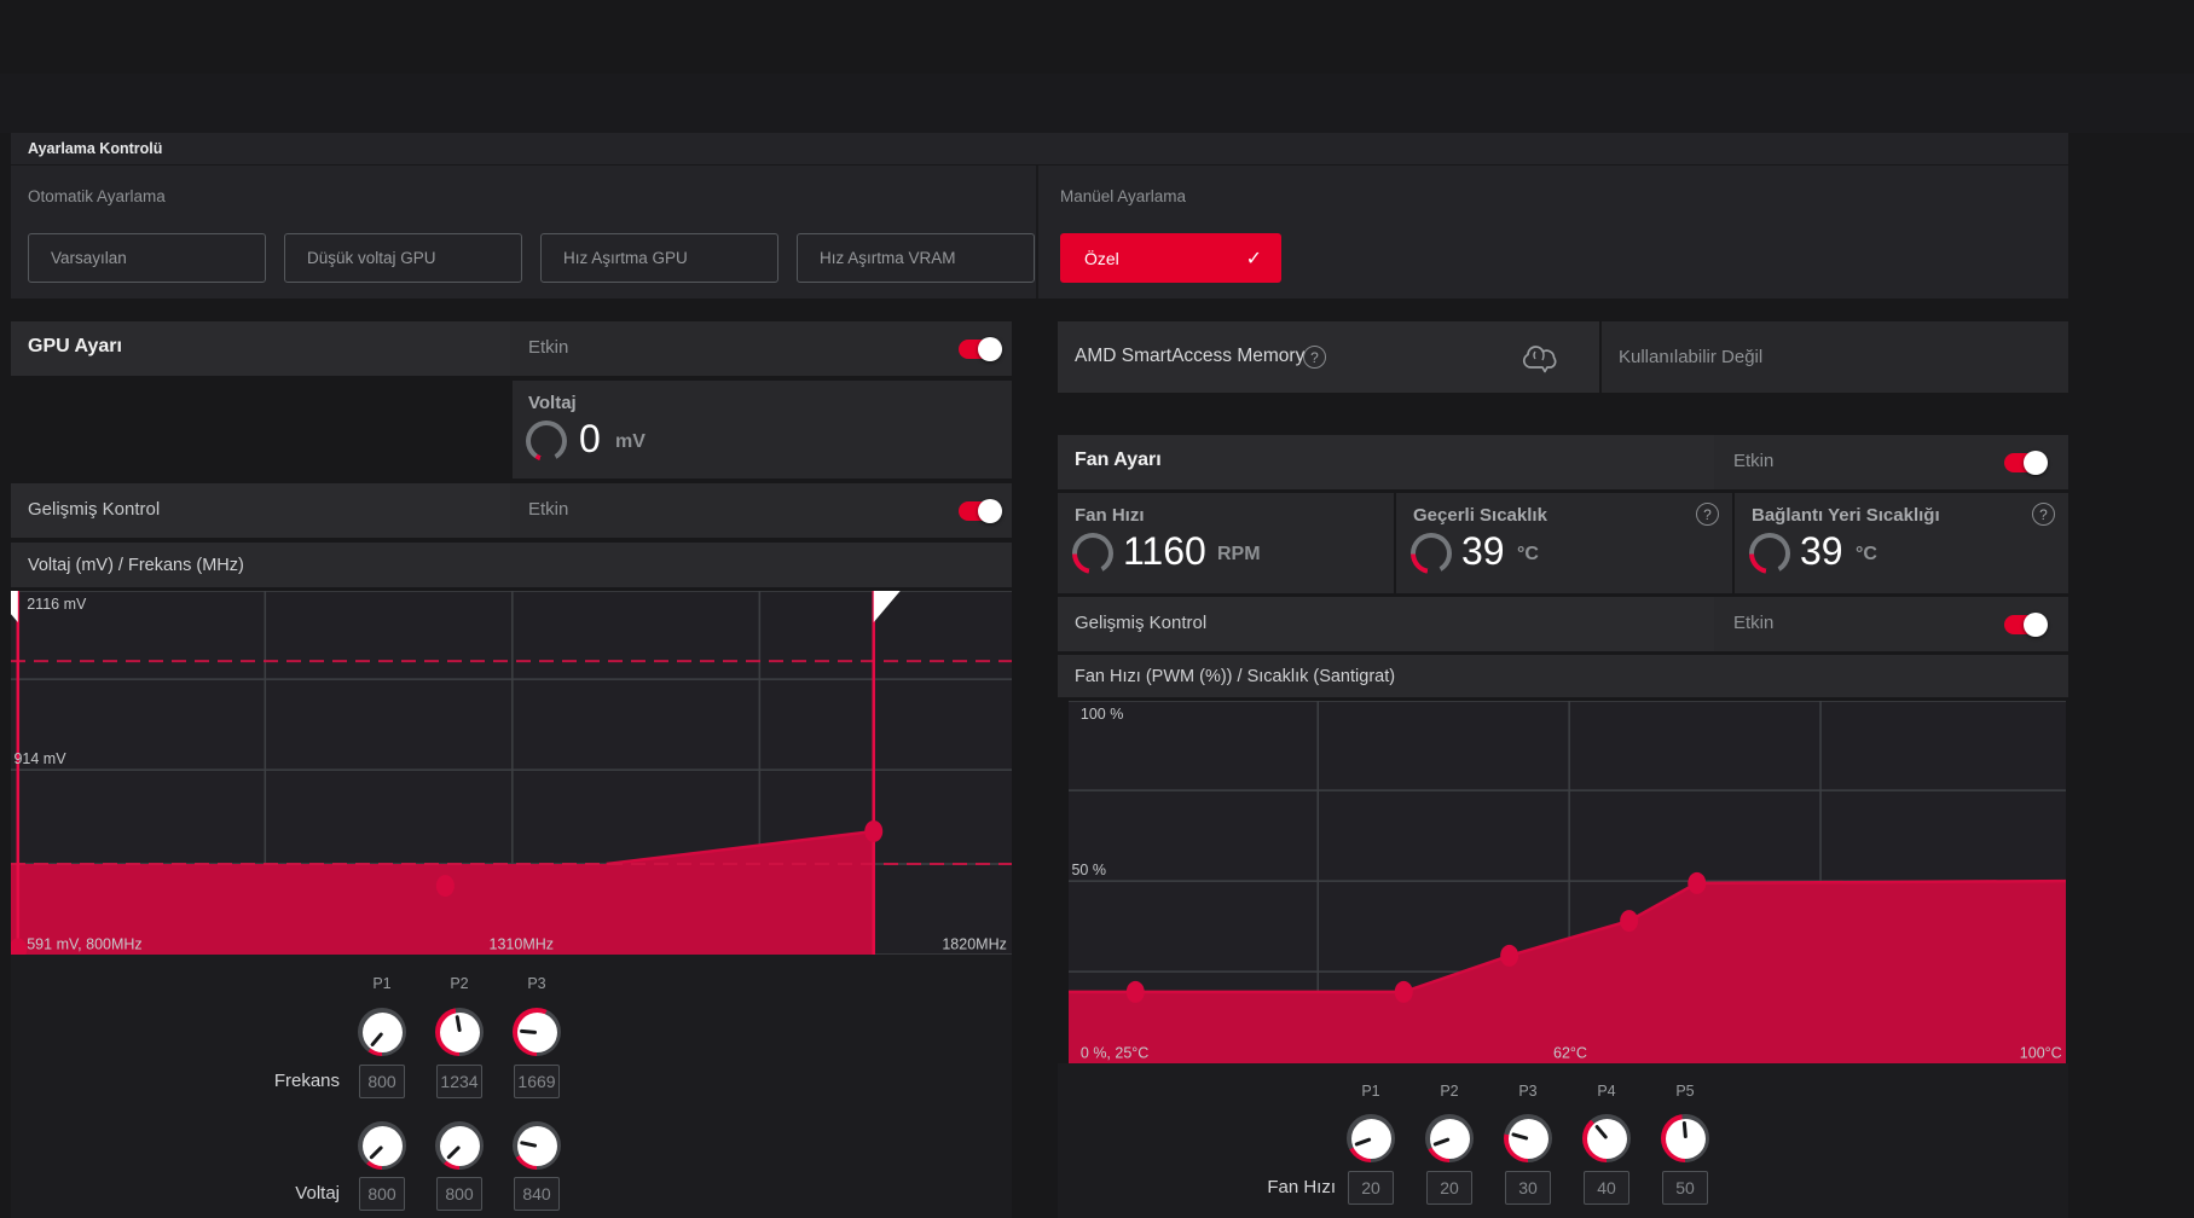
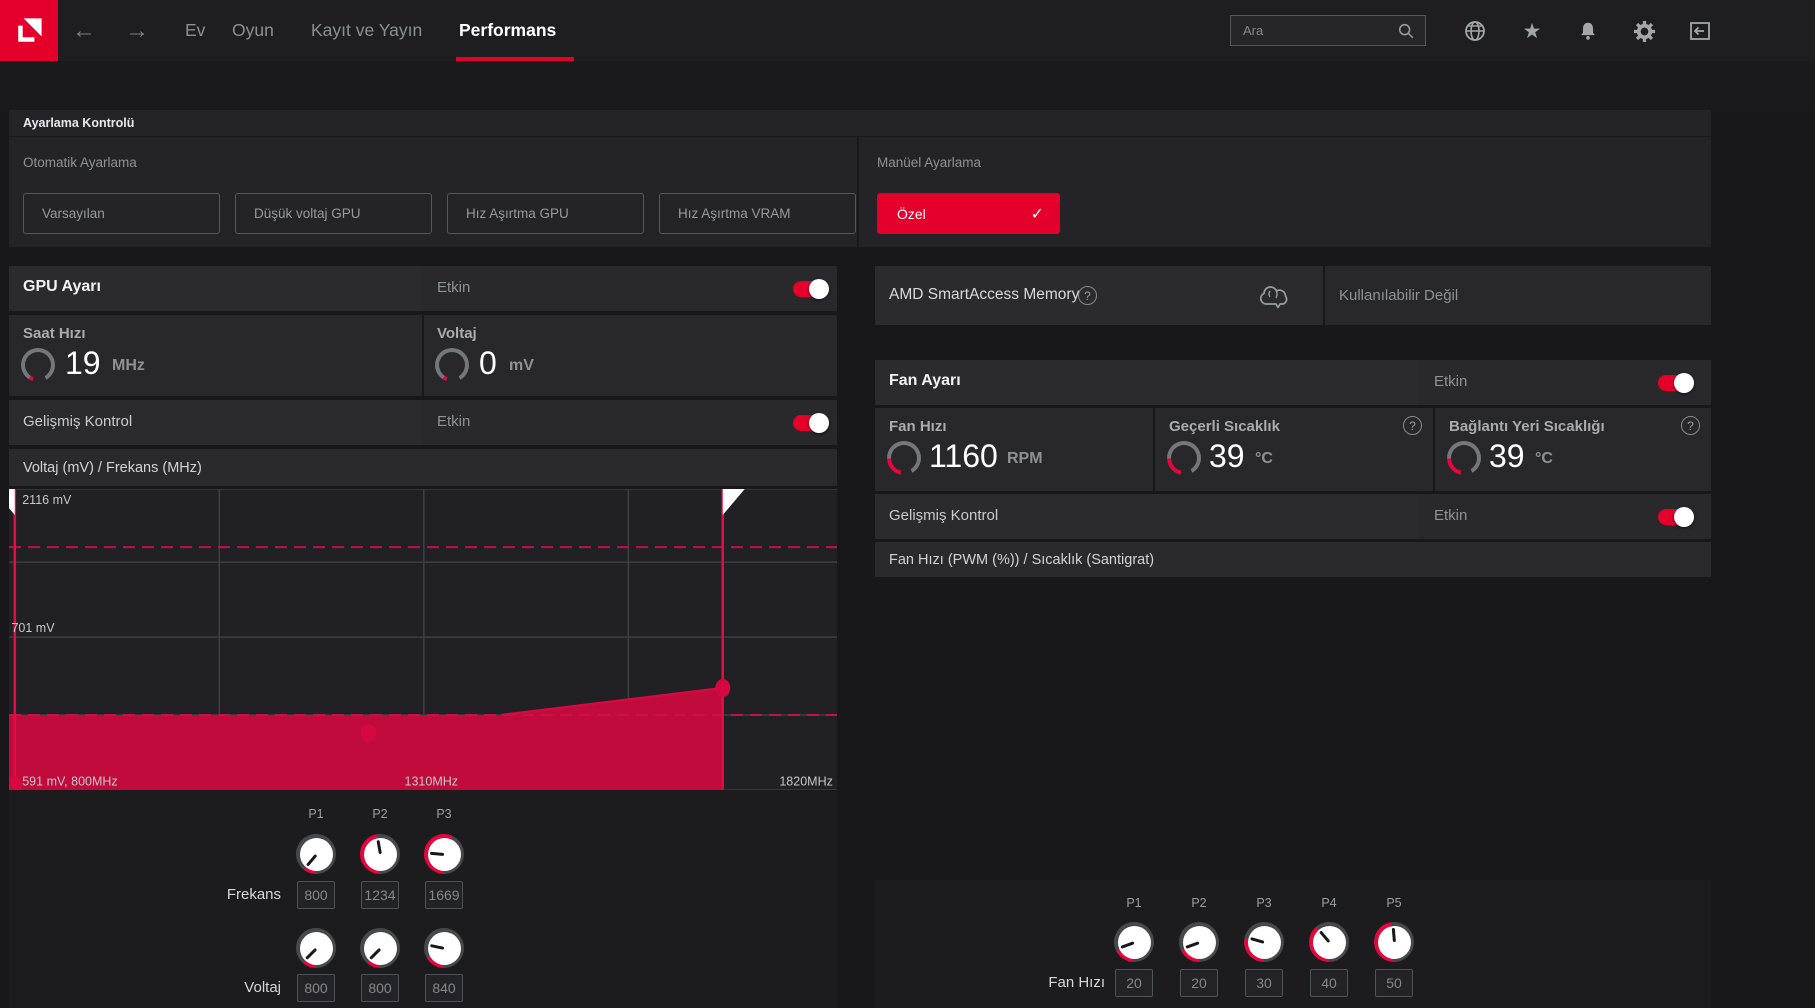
+ ←
+ →
+ Ev
+ Oyun
+ Kayıt ve Yayın
+ Performans
+ Ara
+ ★
  Ayarlama Kontrolü
  Otomatik Ayarlama
  Varsayılan
  Düşük voltaj GPU
  Hız Aşırtma GPU
  Hız Aşırtma VRAM
  Manüel Ayarlama
  Özel
  ✓
  GPU Ayarı
  Etkin
+ Saat Hızı
+ 19
+ MHz
  Voltaj
  0
  mV
  Gelişmiş Kontrol
  Etkin
  Voltaj (mV) / Frekans (MHz)
  2116 mV
- 914 mV
+ 701 mV
  591 mV, 800MHz
  1310MHz
  1820MHz
  P1
  P2
  P3
  Frekans
  800
  1234
  1669
  Voltaj
  800
  800
  840
  AMD SmartAccess Memory
  ?
  Kullanılabilir Değil
  Fan Ayarı
  Etkin
  Fan Hızı
  1160
  RPM
  Geçerli Sıcaklık
  ?
  39
  °C
  Bağlantı Yeri Sıcaklığı
  ?
  39
  °C
  Gelişmiş Kontrol
  Etkin
  Fan Hızı (PWM (%)) / Sıcaklık (Santigrat)
- 100 %
- 50 %
- 0 %, 25°C
- 62°C
- 100°C
  P1
  P2
  P3
  P4
  P5
  Fan Hızı
  20
  20
  30
  40
  50
